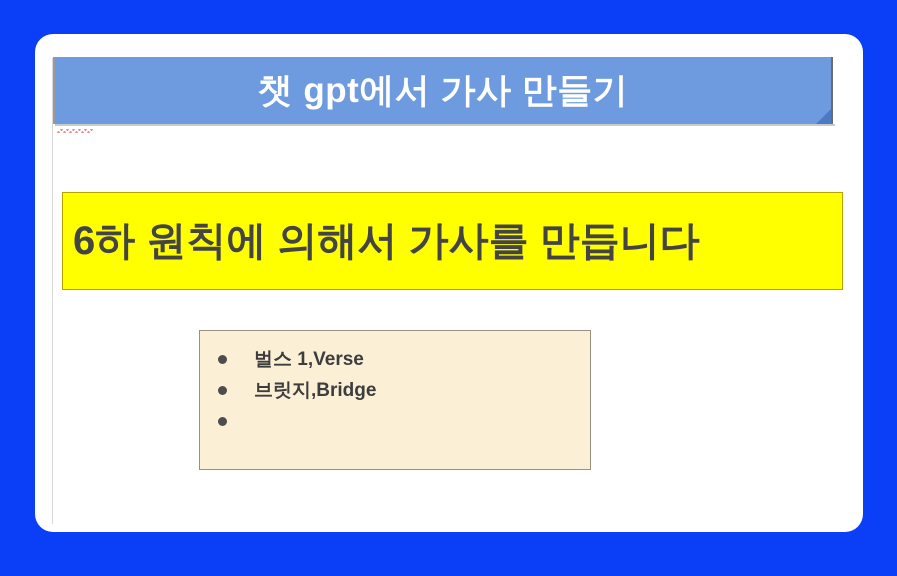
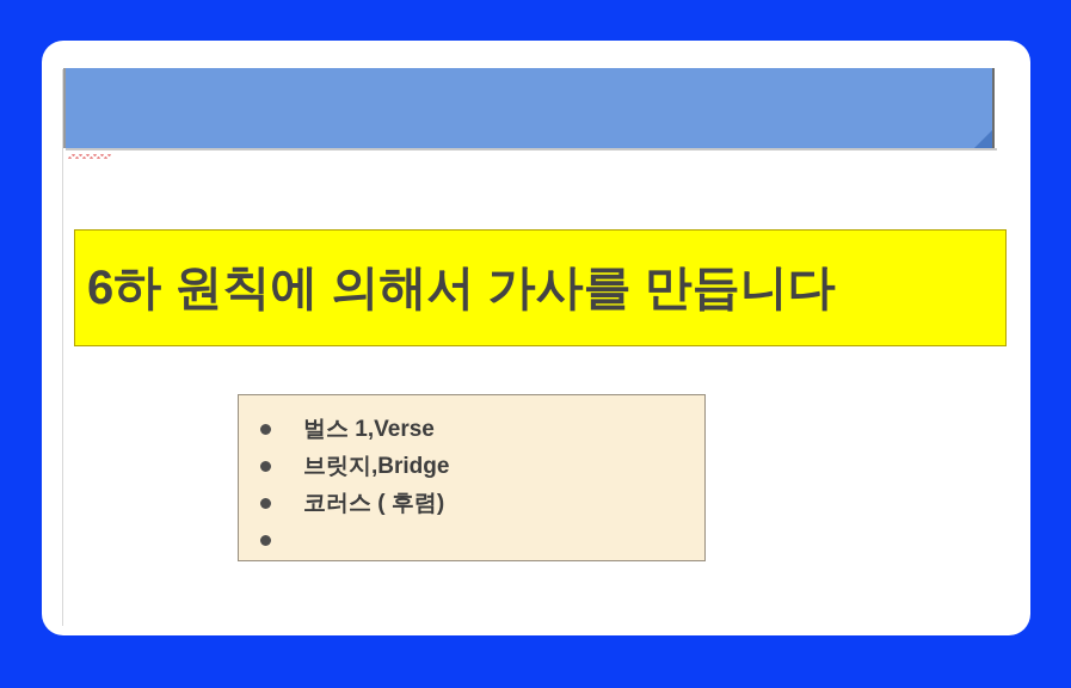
- 챗 gpt에서 가사 만들기
  6하 원칙에 의해서 가사를 만듭니다
  벌스 1,Verse
  브릿지,Bridge
+ 코러스 ( 후렴)
